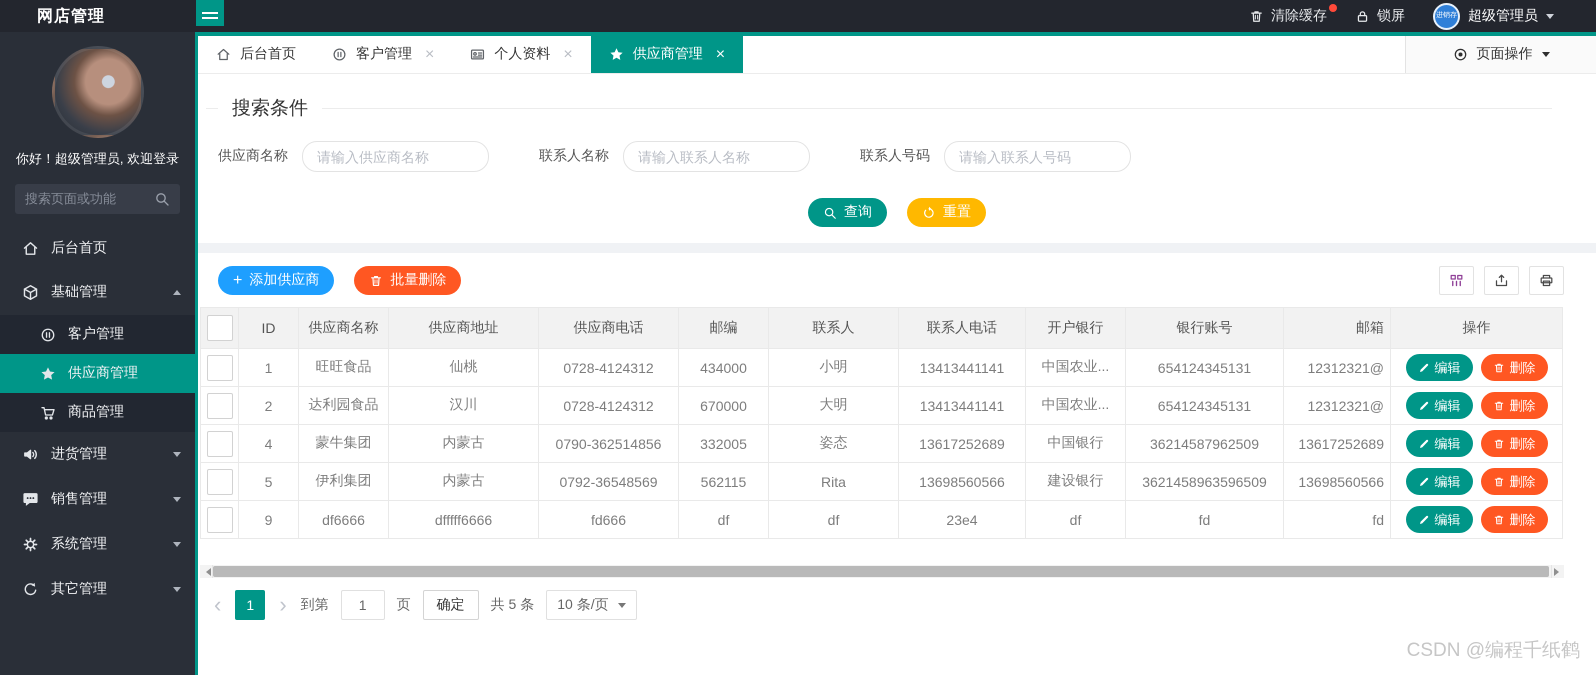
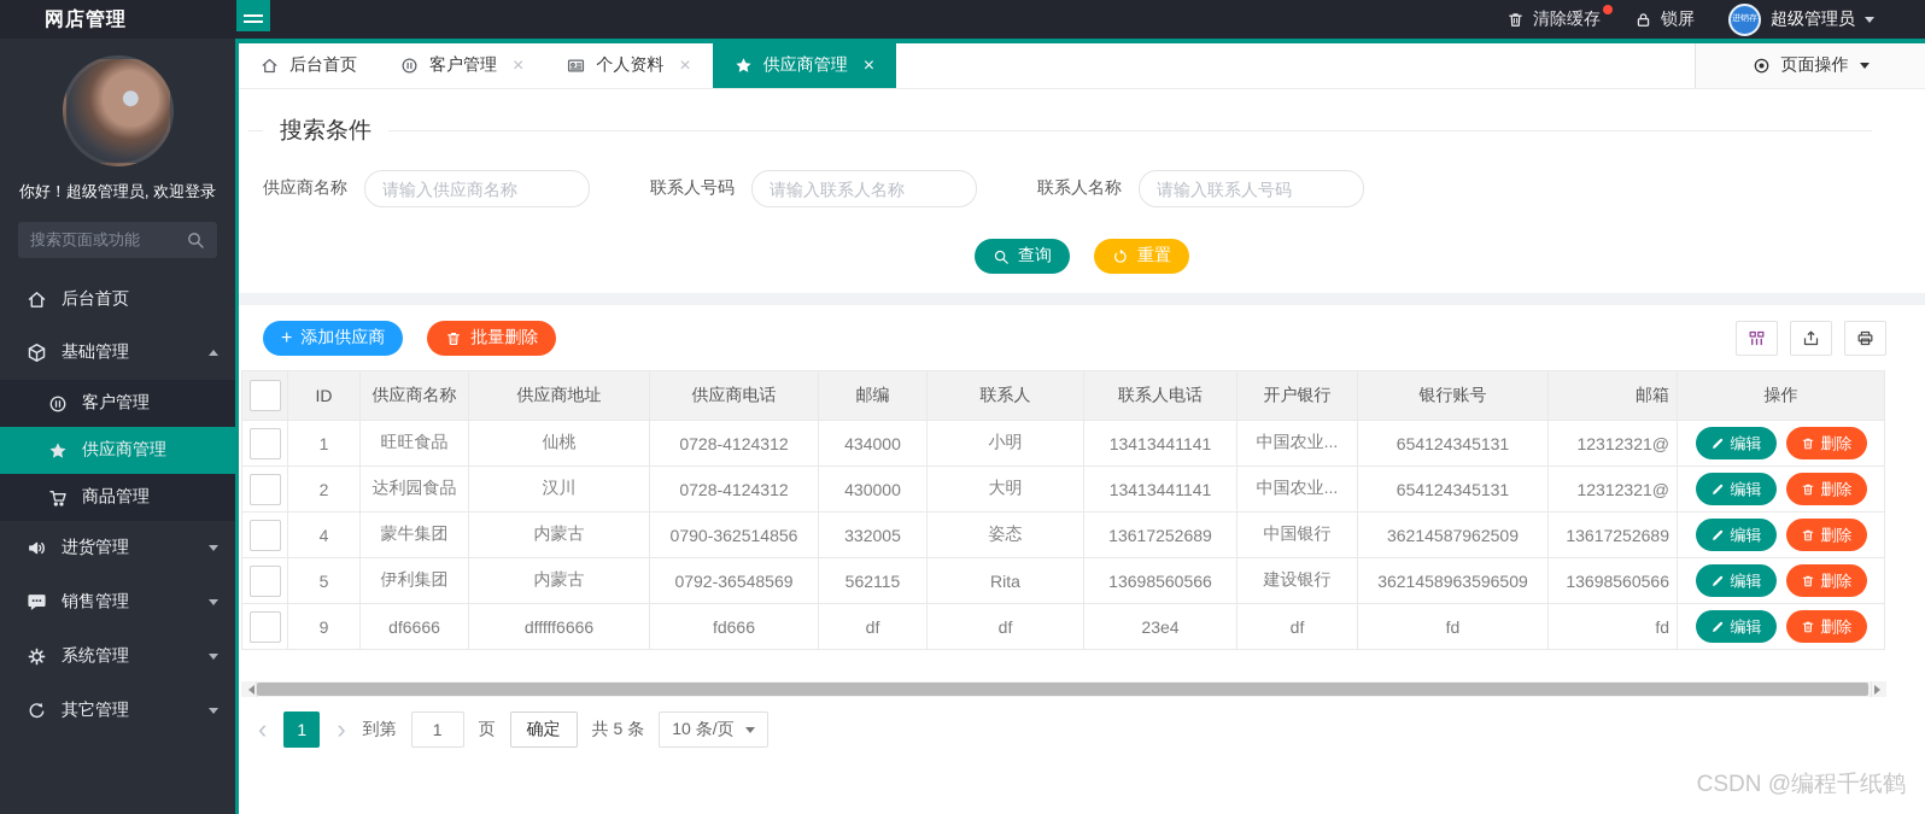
  网店管理
  清除缓存
  锁屏
  超级管理员
  你好！超级管理员, 欢迎登录
  搜索页面或功能
  后台首页
  基础管理
  客户管理
  供应商管理
  商品管理
  进货管理
  销售管理
  系统管理
  其它管理
  后台首页
  客户管理
  ×
  个人资料
  ×
  供应商管理
  ×
  页面操作
  搜索条件
  供应商名称
  请输入供应商名称
- 联系人名称
+ 联系人号码
  请输入联系人名称
- 联系人号码
+ 联系人名称
  请输入联系人号码
  查询
  重置
  +
  添加供应商
  批量删除
  	ID	供应商名称	供应商地址	供应商电话	邮编	联系人	联系人电话	开户银行	银行账号	邮箱	操作
  	1	旺旺食品	仙桃	0728-4124312	434000	小明	13413441141	中国农业...	654124345131	12312321@	编辑 删除
- 	2	达利园食品	汉川	0728-4124312	670000	大明	13413441141	中国农业...	654124345131	12312321@	编辑 删除
+ 	2	达利园食品	汉川	0728-4124312	430000	大明	13413441141	中国农业...	654124345131	12312321@	编辑 删除
  	4	蒙牛集团	内蒙古	0790-362514856	332005	姿态	13617252689	中国银行	36214587962509	13617252689	编辑 删除
  	5	伊利集团	内蒙古	0792-36548569	562115	Rita	13698560566	建设银行	3621458963596509	13698560566	编辑 删除
  	9	df6666	dfffff6666	fd666	df	df	23e4	df	fd	fd	编辑 删除
  ‹
  1
  ›
  到第
  1
  页
  确定
  共 5 条
  10 条/页
  CSDN @编程千纸鹤
